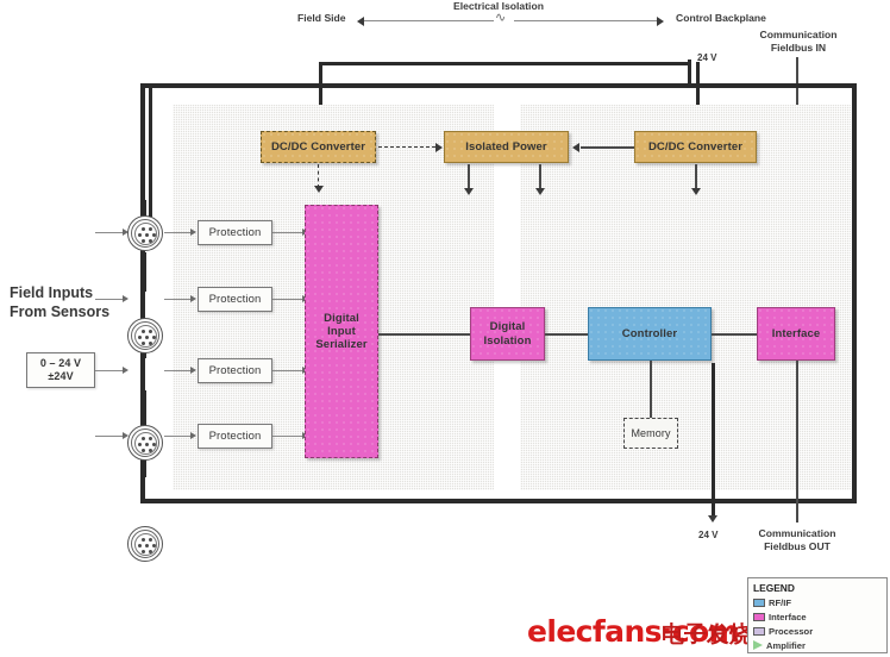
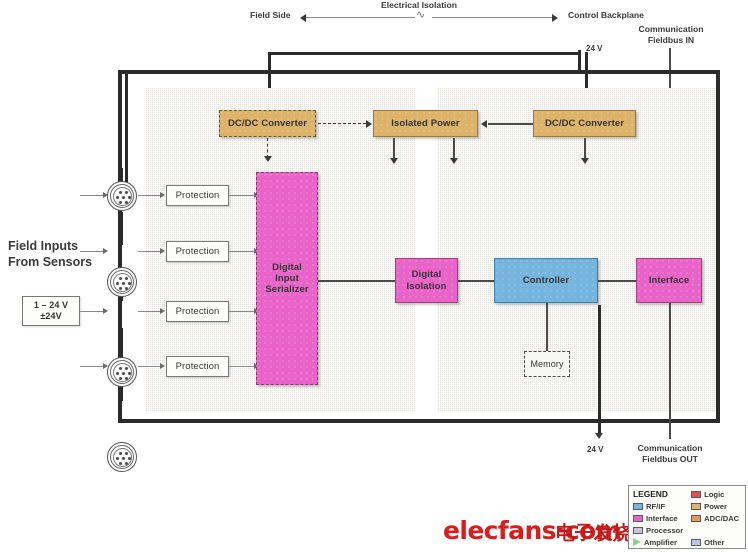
  Field Side
  Electrical Isolation
  ∿
  Control Backplane
  Communication
  Fieldbus IN
  24 V
  DC/DC Converter
  Isolated Power
  DC/DC Converter
  Protection
  Protection
- 0 – 24 V
+ 1 – 24 V
  ±24V
  Protection
  Protection
  Field Inputs
  From Sensors
  Digital
  Input
  Serializer
  Digital
  Isolation
  Controller
  Interface
  Memory
  24 V
  Communication
  Fieldbus OUT
  elecfans·com
  电子发烧
  LEGEND
  RF/IF
  Interface
  Processor
  Amplifier
+ Logic
+ Power
+ ADC/DAC
+ Other
